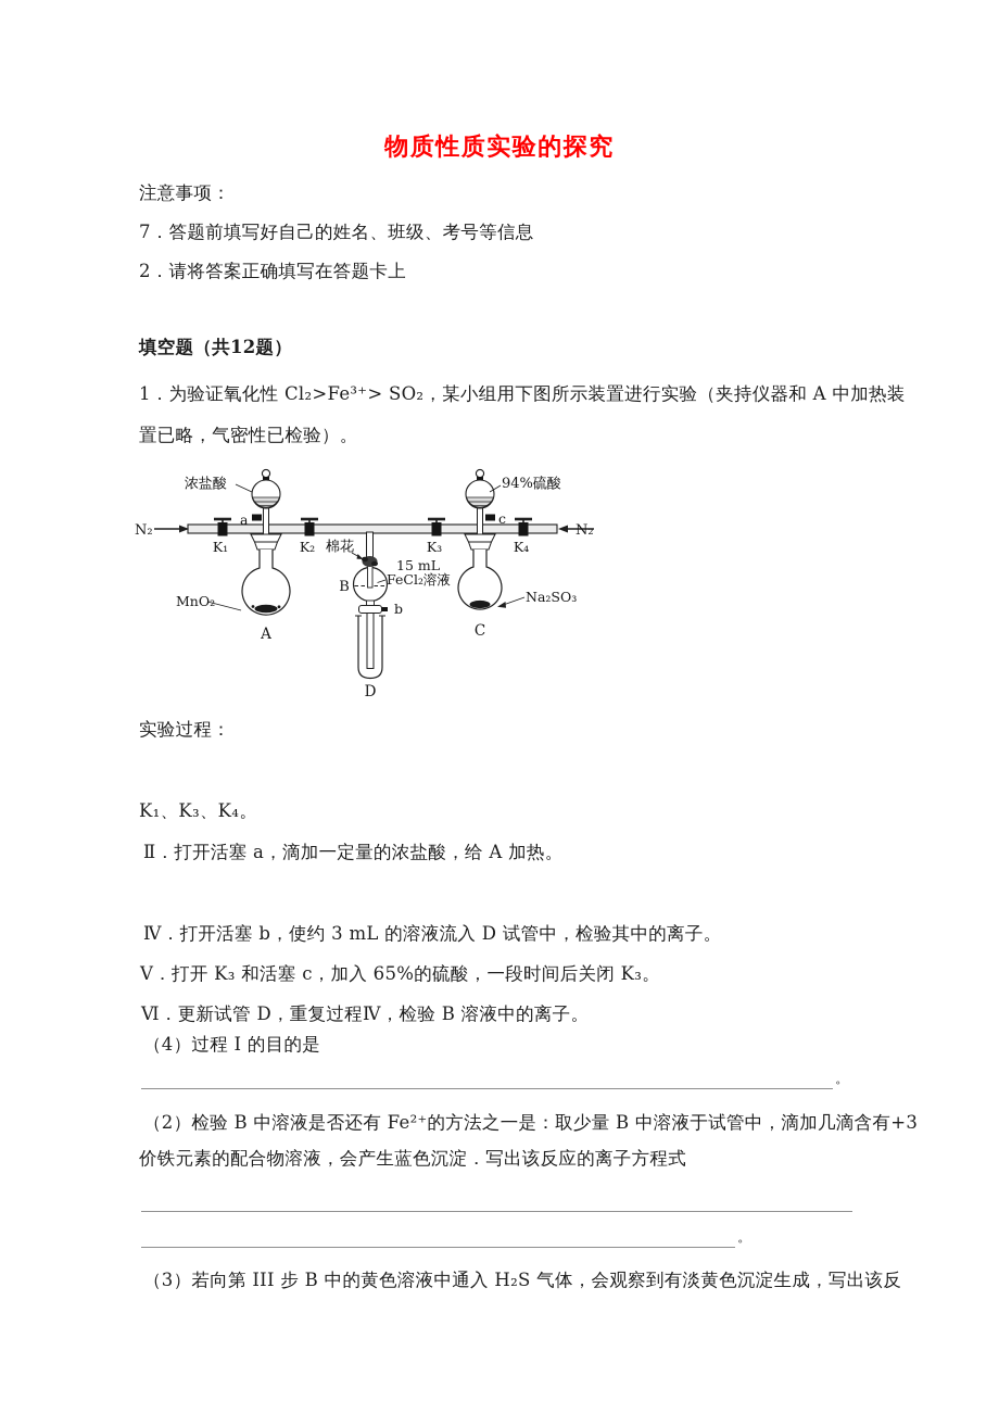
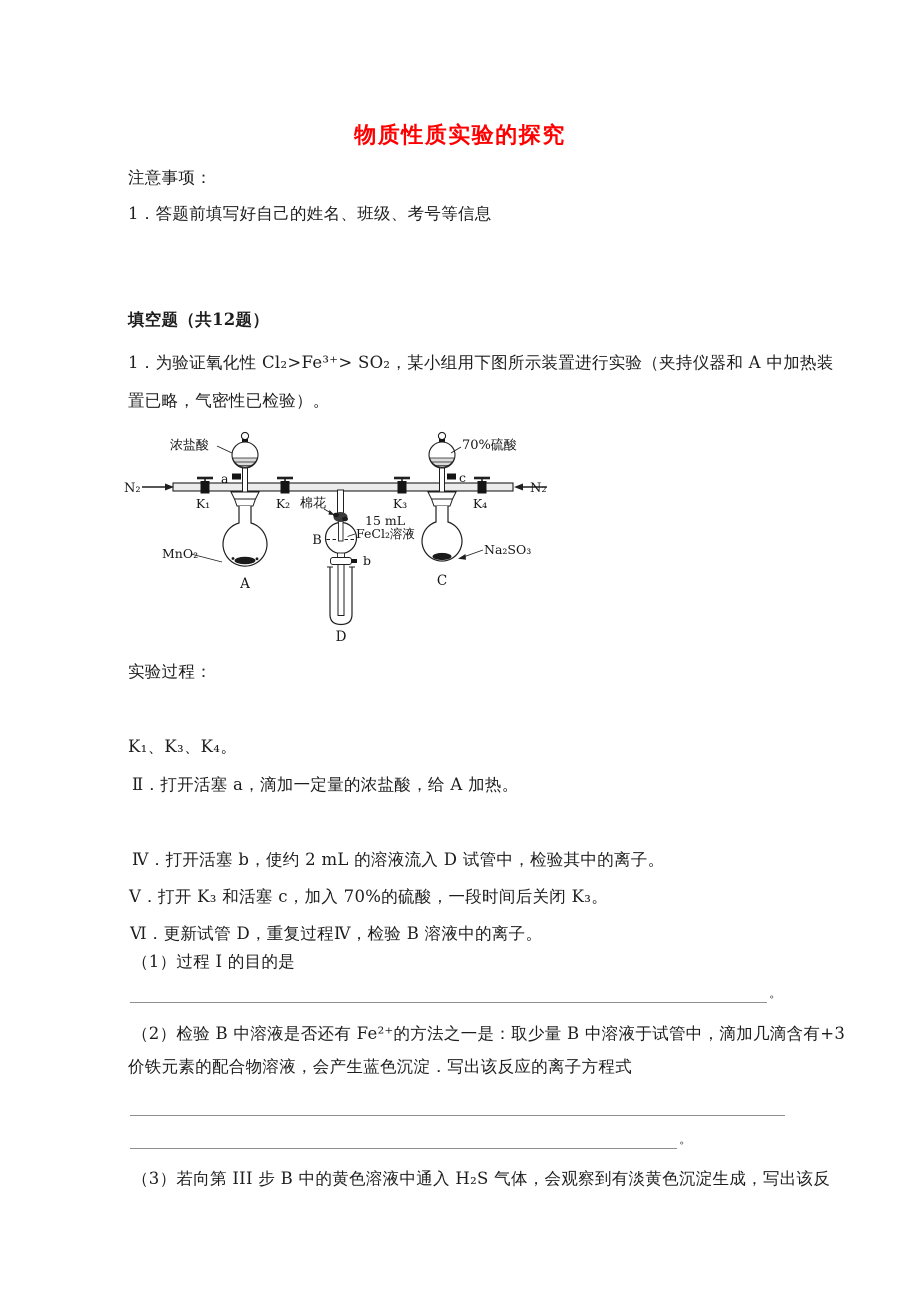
  物质性质实验的探究
  注意事项：
- 7．答题前填写好自己的姓名、班级、考号等信息
+ 1．答题前填写好自己的姓名、班级、考号等信息
- 2．请将答案正确填写在答题卡上
  填空题（共12题）
  1．为验证氧化性 Cl₂>Fe³⁺> SO₂，某小组用下图所示装置进行实验（夹持仪器和 A 中加热装
  置已略，气密性已检验）。
  N₂
  N₂
  K₁
  K₂
  K₃
  K₄
  a
  浓盐酸
  A
  MnO₂
  B
  棉花
  15 mL
  FeCl₂溶液
  b
  D
  c
- 94%硫酸
+ 70%硫酸
  C
  Na₂SO₃
  实验过程：
  K₁、K₃、K₄。
  Ⅱ．打开活塞 a，滴加一定量的浓盐酸，给 A 加热。
- Ⅳ．打开活塞 b，使约 3 mL 的溶液流入 D 试管中，检验其中的离子。
+ Ⅳ．打开活塞 b，使约 2 mL 的溶液流入 D 试管中，检验其中的离子。
- V．打开 K₃ 和活塞 c，加入 65%的硫酸，一段时间后关闭 K₃。
+ V．打开 K₃ 和活塞 c，加入 70%的硫酸，一段时间后关闭 K₃。
  Ⅵ．更新试管 D，重复过程Ⅳ，检验 B 溶液中的离子。
- （4）过程 I 的目的是
+ （1）过程 I 的目的是
  。
  （2）检验 B 中溶液是否还有 Fe²⁺的方法之一是：取少量 B 中溶液于试管中，滴加几滴含有+3
  价铁元素的配合物溶液，会产生蓝色沉淀．写出该反应的离子方程式
  。
  （3）若向第 III 步 B 中的黄色溶液中通入 H₂S 气体，会观察到有淡黄色沉淀生成，写出该反
